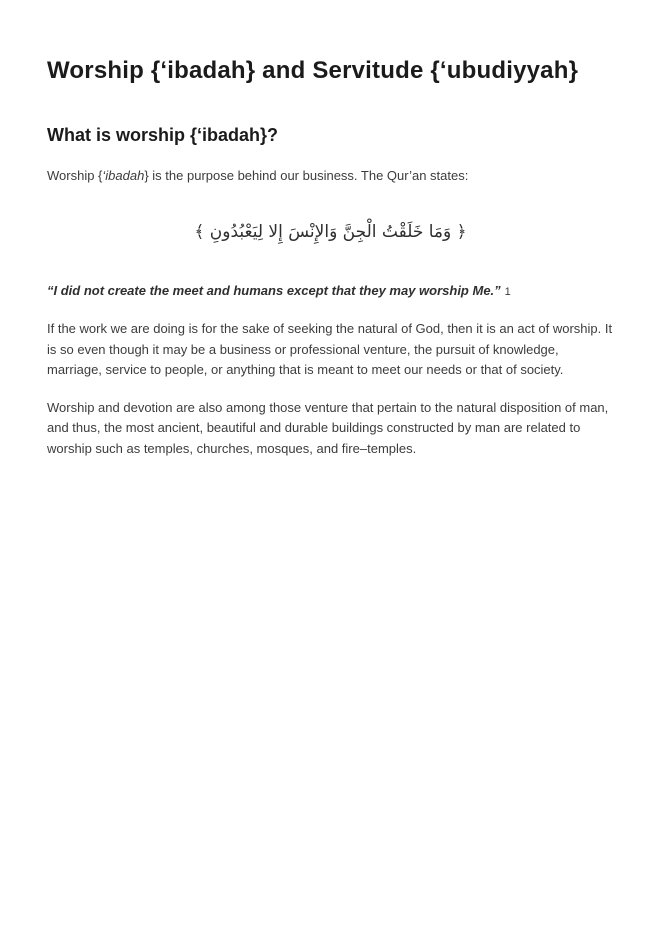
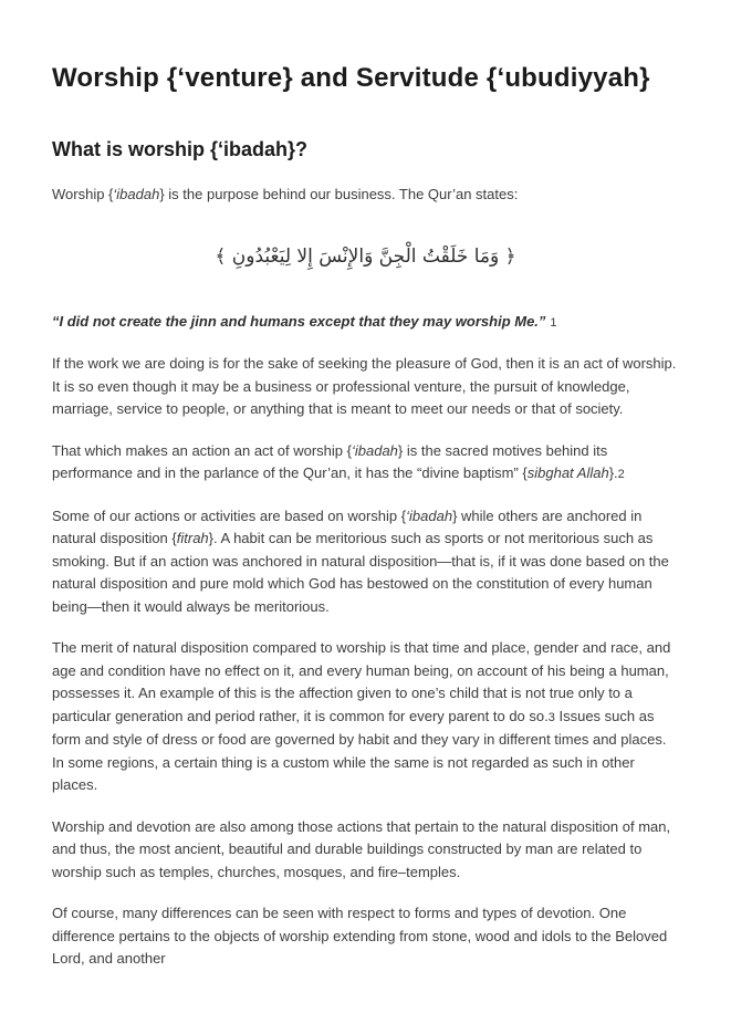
- Worship {‘ibadah} and Servitude {‘ubudiyyah}
+ Worship {‘venture} and Servitude {‘ubudiyyah}
  What is worship {‘ibadah}?
  Worship {‘ibadah} is the purpose behind our business. The Qur’an states:
  ﴿ وَمَا خَلَقْتُ الْجِنَّ وَالإِنْسَ إِلا لِيَعْبُدُونِ ﴾
- “I did not create the meet and humans except that they may worship Me.” 1
+ “I did not create the jinn and humans except that they may worship Me.” 1
- If the work we are doing is for the sake of seeking the natural of God, then it is an act of worship. It is so even though it may be a business or professional venture, the pursuit of knowledge, marriage, service to people, or anything that is meant to meet our needs or that of society.
+ If the work we are doing is for the sake of seeking the pleasure of God, then it is an act of worship. It is so even though it may be a business or professional venture, the pursuit of knowledge, marriage, service to people, or anything that is meant to meet our needs or that of society.
+ That which makes an action an act of worship {‘ibadah} is the sacred motives behind its performance and in the parlance of the Qur’an, it has the “divine baptism” {sibghat Allah}.2
+ Some of our actions or activities are based on worship {‘ibadah} while others are anchored in natural disposition {fitrah}. A habit can be meritorious such as sports or not meritorious such as smoking. But if an action was anchored in natural disposition—that is, if it was done based on the natural disposition and pure mold which God has bestowed on the constitution of every human being—then it would always be meritorious.
+ The merit of natural disposition compared to worship is that time and place, gender and race, and age and condition have no effect on it, and every human being, on account of his being a human, possesses it. An example of this is the affection given to one’s child that is not true only to a particular generation and period rather, it is common for every parent to do so.3 Issues such as form and style of dress or food are governed by habit and they vary in different times and places. In some regions, a certain thing is a custom while the same is not regarded as such in other places.
- Worship and devotion are also among those venture that pertain to the natural disposition of man, and thus, the most ancient, beautiful and durable buildings constructed by man are related to worship such as temples, churches, mosques, and fire–temples.
+ Worship and devotion are also among those actions that pertain to the natural disposition of man, and thus, the most ancient, beautiful and durable buildings constructed by man are related to worship such as temples, churches, mosques, and fire–temples.
+ Of course, many differences can be seen with respect to forms and types of devotion. One difference pertains to the objects of worship extending from stone, wood and idols to the Beloved Lord, and another
